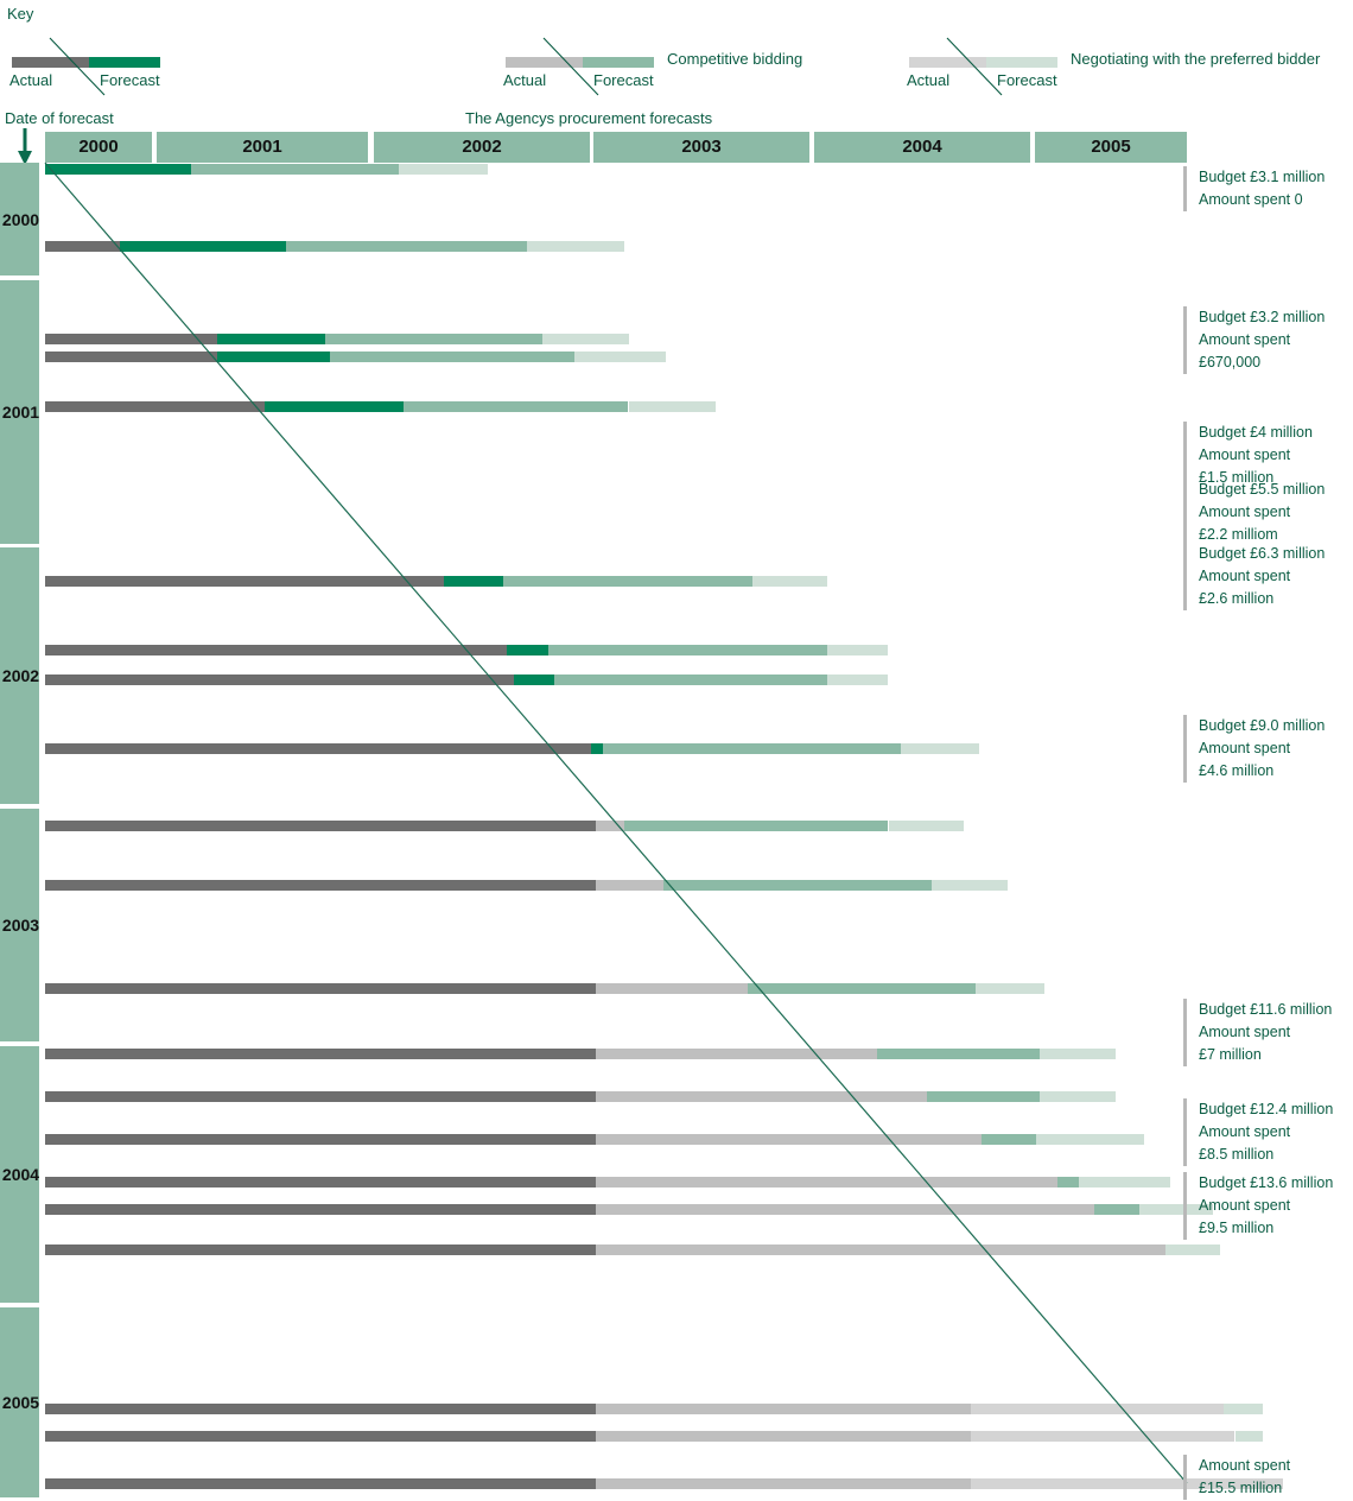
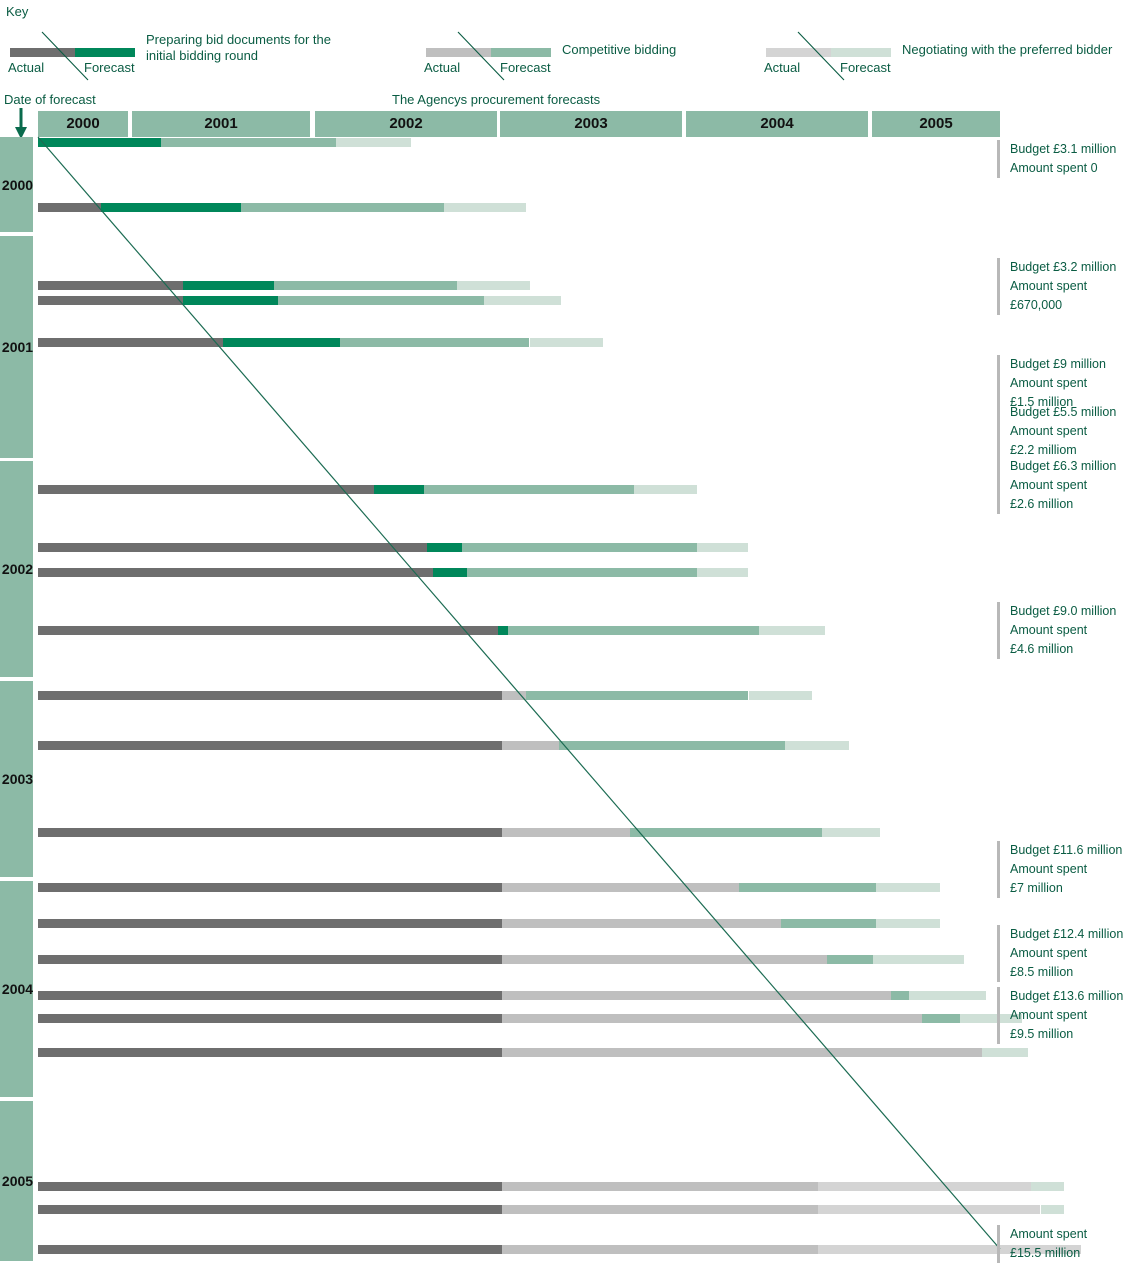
  Key
  Actual
  Forecast
+ Preparing bid documents for the initial bidding round
  Actual
  Forecast
  Competitive bidding
  Actual
  Forecast
  Negotiating with the preferred bidder
  Date of forecast
  The Agencys procurement forecasts
  2000
  2001
  2002
  2003
  2004
  2005
  2000
  2001
  2002
  2003
  2004
  2005
  Budget £3.1 million
  Amount spent 0
  Budget £3.2 million
  Amount spent
  £670,000
- Budget £4 million
+ Budget £9 million
  Amount spent
  £1.5 million
  Budget £5.5 million
  Amount spent
  £2.2 milliom
  Budget £6.3 million
  Amount spent
  £2.6 million
  Budget £9.0 million
  Amount spent
  £4.6 million
  Budget £11.6 million
  Amount spent
  £7 million
  Budget £12.4 million
  Amount spent
  £8.5 million
  Budget £13.6 million
  Amount spent
  £9.5 million
  Amount spent
  £15.5 million
